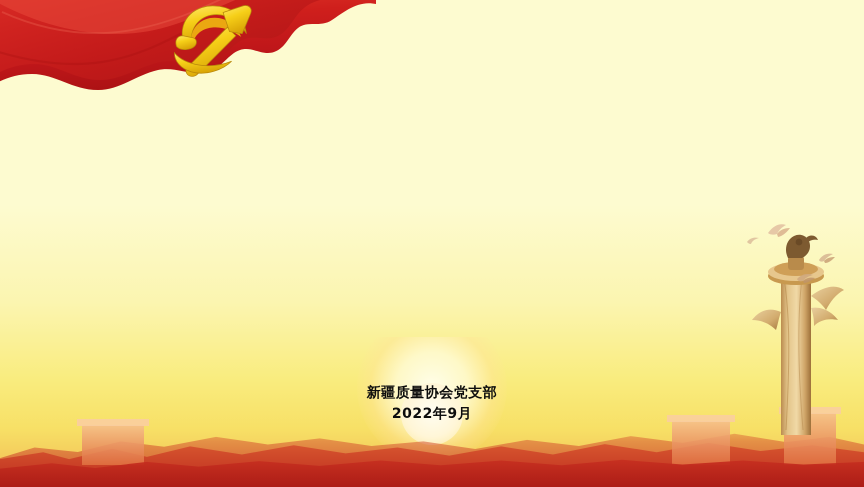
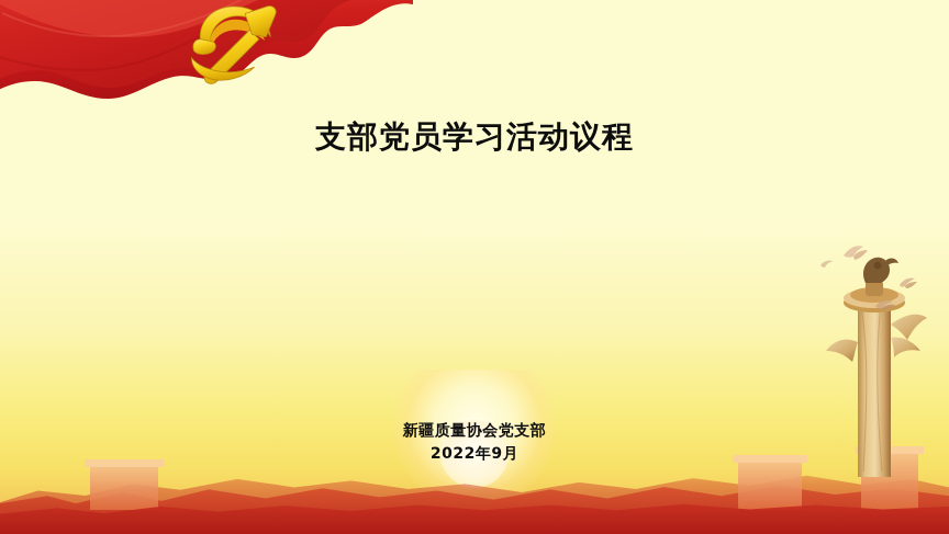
+ 支部党员学习活动议程
  新疆质量协会党支部
  2022年9月
